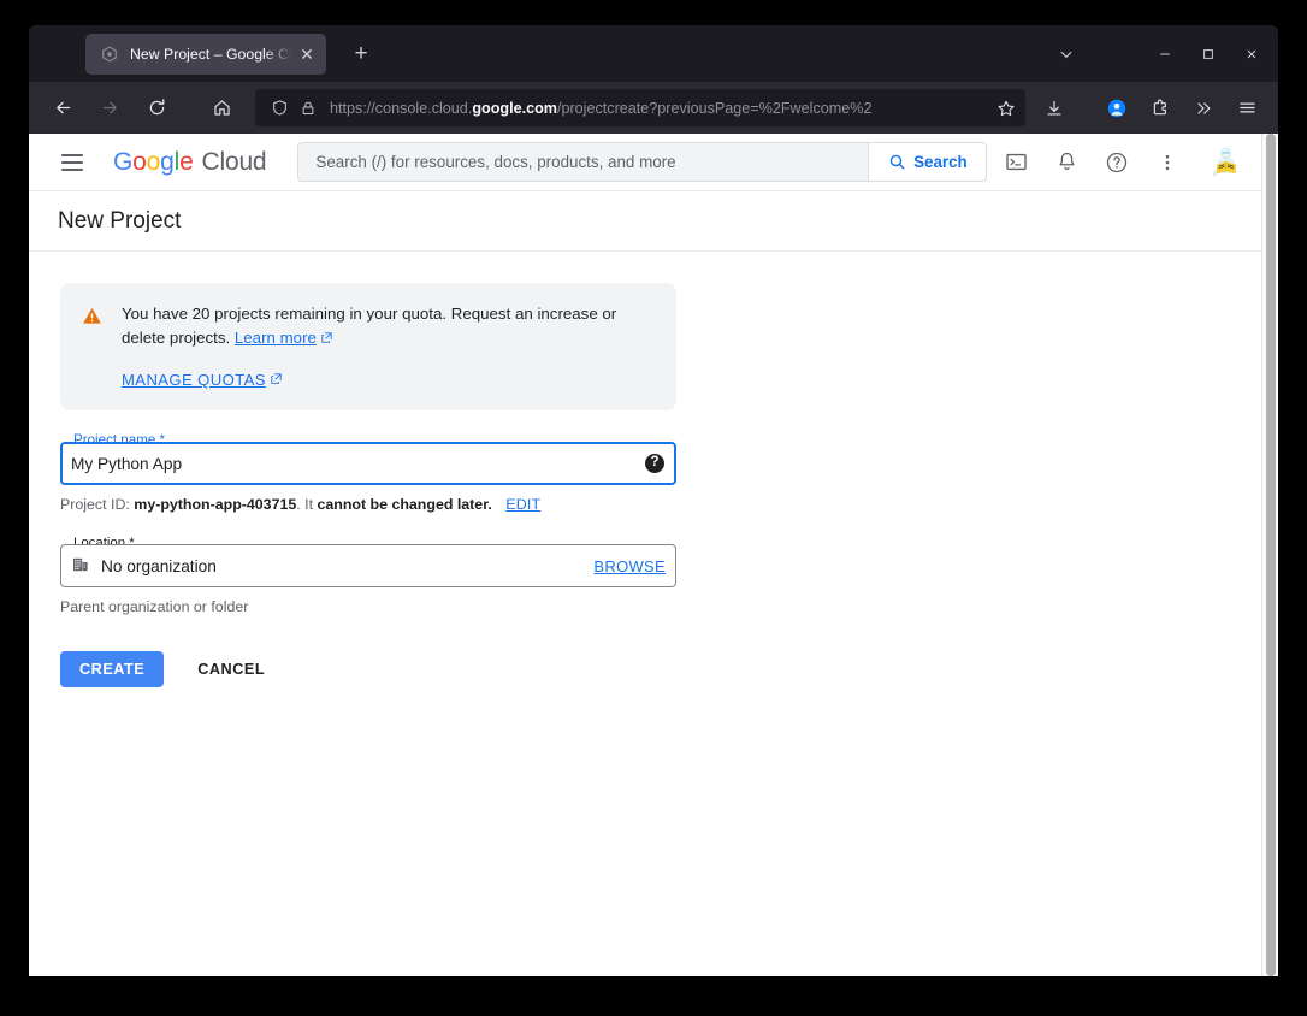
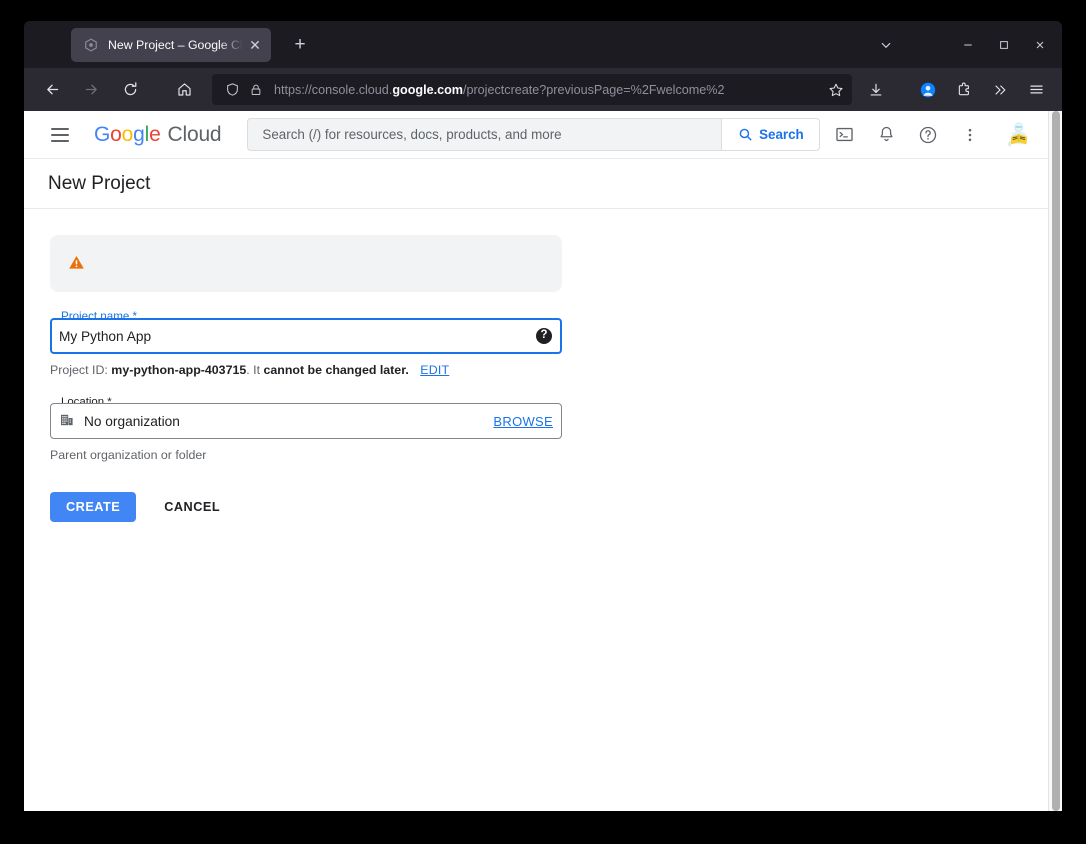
  New Project – Google Cl
  ✕
  +
  https://console.cloud.google.com/projectcreate?previousPage=%2Fwelcome%2
  Google
  Cloud
  Search (/) for resources, docs, products, and more
  Search
  New Project
- You have 20 projects remaining in your quota. Request an increase or delete projects. Learn more
- MANAGE QUOTAS
  Project name *
  My Python App
  ?
  Project ID: my-python-app-403715. It cannot be changed later. EDIT
  Location *
  No organization
  BROWSE
  Parent organization or folder
  CREATE
  CANCEL
